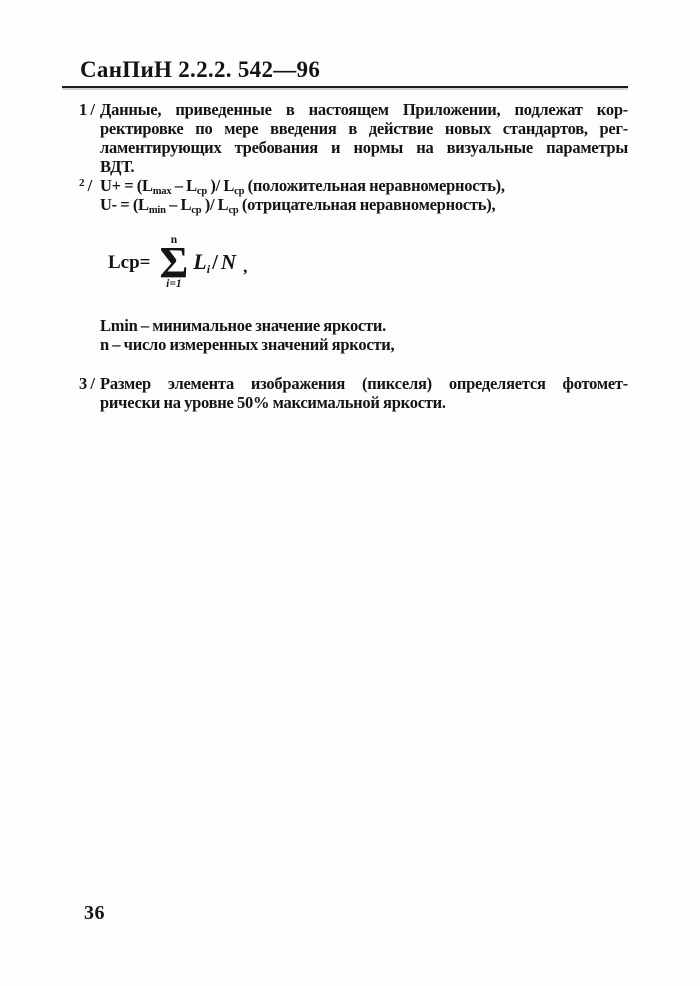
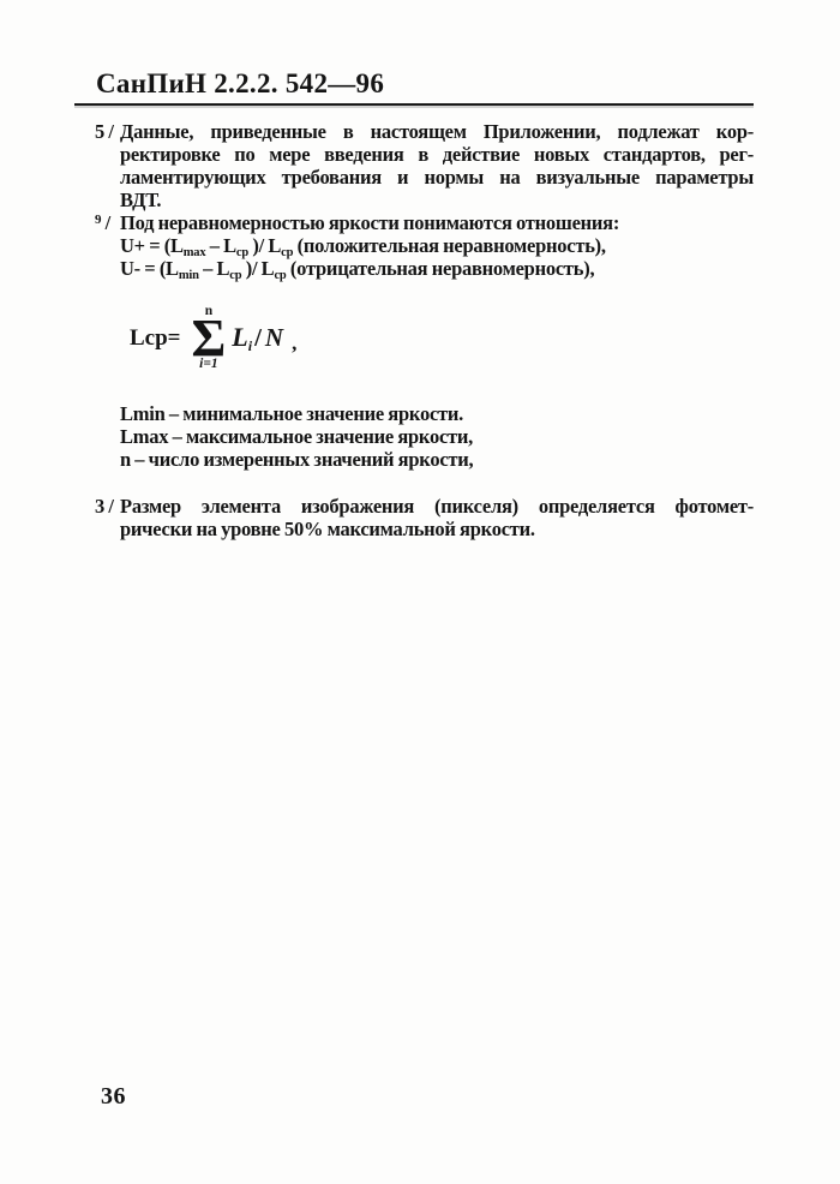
  СанПиН 2.2.2. 542—96
- 1 /
+ 5 /
  Данные, приведенные в настоящем Приложении, подлежат кор-
  ректировке по мере введения в действие новых стандартов, рег-
  ламентирующих требования и нормы на визуальные параметры
  ВДТ.
- 2 /
+ 9 /
+ Под неравномерностью яркости понимаются отношения:
  U+ = (Lmax – Lcp )/ Lcp (положительная неравномерность),
  U- = (Lmin – Lcp )/ Lcp (отрицательная неравномерность),
  Lcp=
  n
  Σ
  i=1
  Li
  /
  N
  ,
  Lmin – минимальное значение яркости.
+ Lmax – максимальное значение яркости,
  n – число измеренных значений яркости,
  3 /
  Размер элемента изображения (пикселя) определяется фотомет-
  рически на уровне 50% максимальной яркости.
  36
